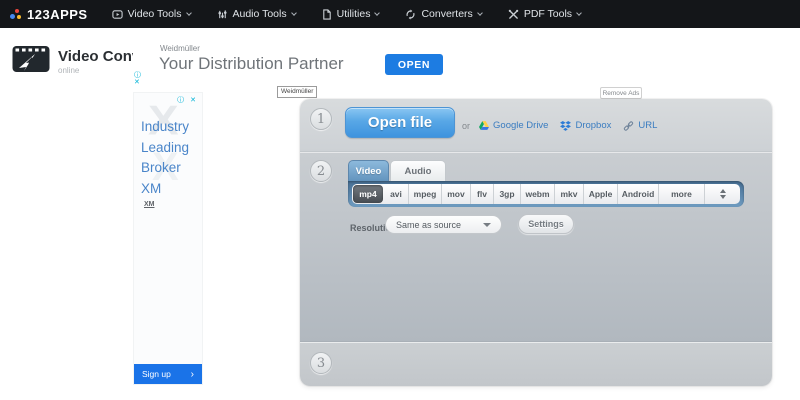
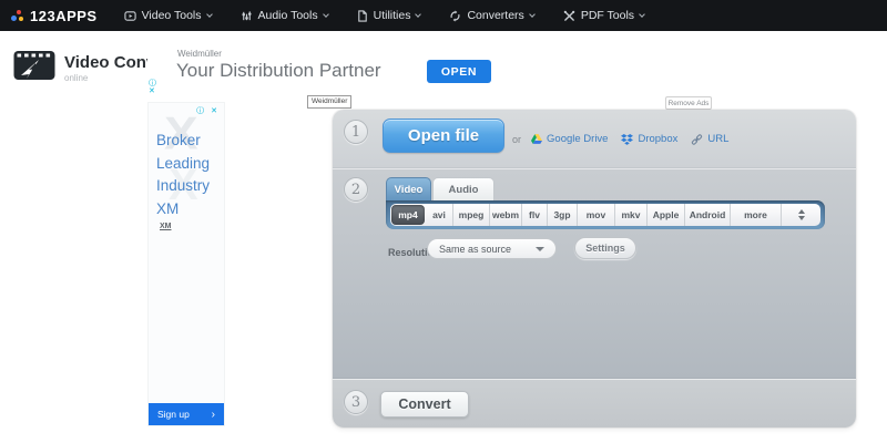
  123APPS
  Video Tools
  Audio Tools
  Utilities
  Converters
  PDF Tools
  online
  Weidmüller
  Your Distribution Partner
  OPEN
  X
  X
- Industry
+ Broker
  Leading
- Broker
+ Industry
  XM
  Sign up
  ›
  1
  2
  3
  Open file
  or
  Google Drive
  Dropbox
  URL
  Video
  Audio
  mp4
  avi
  mpeg
- mov
+ webm
  flv
  3gp
- webm
+ mov
  mkv
  Apple
  Android
  more
  Resoluti
  Same as source
  Settings
+ Convert
